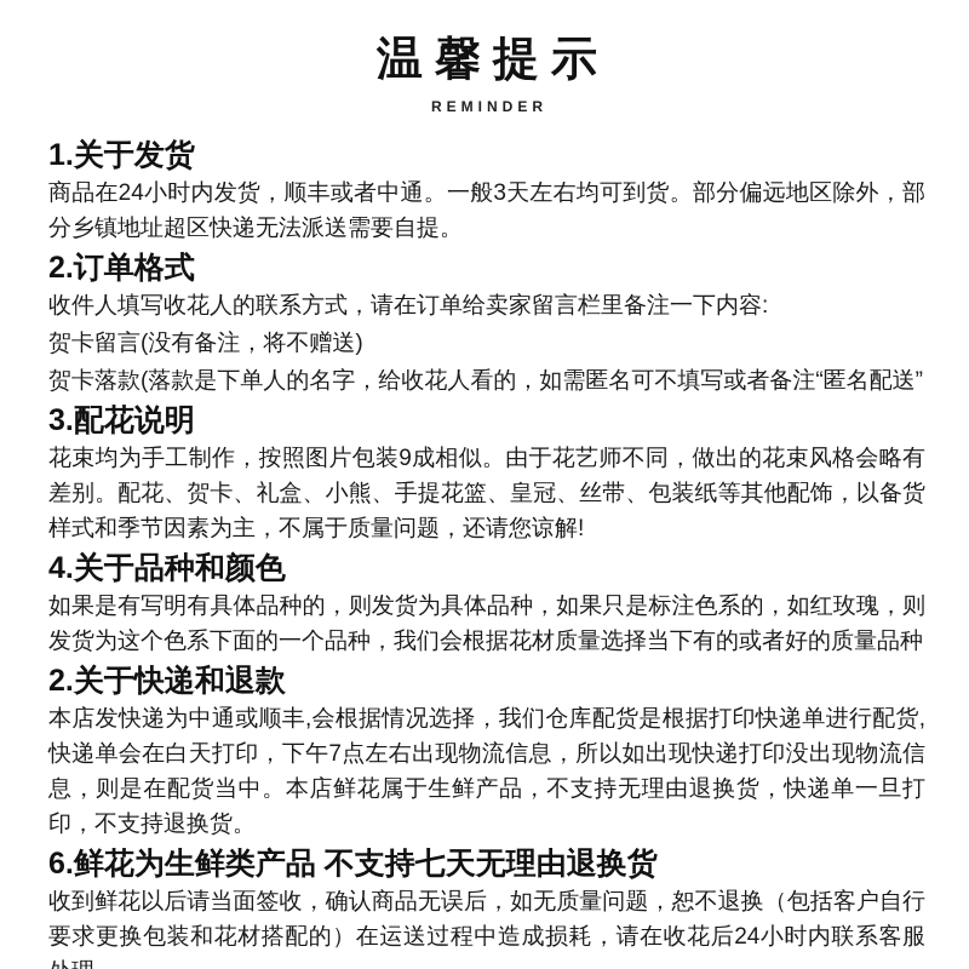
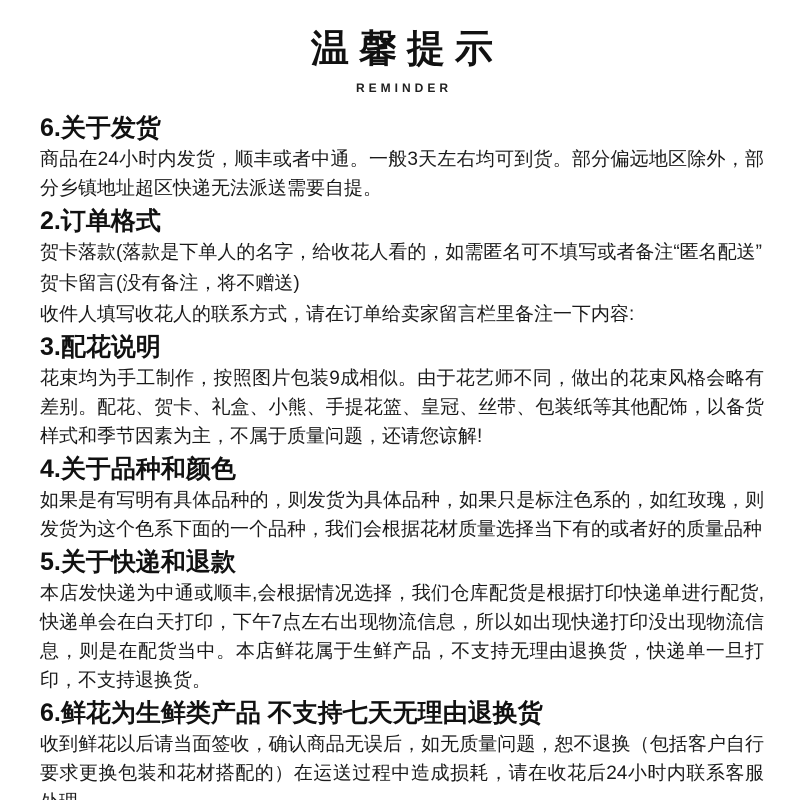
  温馨提示
  REMINDER
- 1.关于发货
+ 6.关于发货
  商品在24小时内发货，顺丰或者中通。一般3天左右均可到货。部分偏远地区除外，部分乡镇地址超区快递无法派送需要自提。
  2.订单格式
- 收件人填写收花人的联系方式，请在订单给卖家留言栏里备注一下内容:
+ 贺卡落款(落款是下单人的名字，给收花人看的，如需匿名可不填写或者备注“匿名配送”
  贺卡留言(没有备注，将不赠送)
- 贺卡落款(落款是下单人的名字，给收花人看的，如需匿名可不填写或者备注“匿名配送”
+ 收件人填写收花人的联系方式，请在订单给卖家留言栏里备注一下内容:
  3.配花说明
  花束均为手工制作，按照图片包装9成相似。由于花艺师不同，做出的花束风格会略有差别。配花、贺卡、礼盒、小熊、手提花篮、皇冠、丝带、包装纸等其他配饰，以备货样式和季节因素为主，不属于质量问题，还请您谅解!
  4.关于品种和颜色
  如果是有写明有具体品种的，则发货为具体品种，如果只是标注色系的，如红玫瑰，则发货为这个色系下面的一个品种，我们会根据花材质量选择当下有的或者好的质量品种
- 2.关于快递和退款
+ 5.关于快递和退款
  本店发快递为中通或顺丰,会根据情况选择，我们仓库配货是根据打印快递单进行配货,快递单会在白天打印，下午7点左右出现物流信息，所以如出现快递打印没出现物流信息，则是在配货当中。本店鲜花属于生鲜产品，不支持无理由退换货，快递单一旦打印，不支持退换货。
  6.鲜花为生鲜类产品 不支持七天无理由退换货
  收到鲜花以后请当面签收，确认商品无误后，如无质量问题，恕不退换（包括客户自行要求更换包装和花材搭配的）在运送过程中造成损耗，请在收花后24小时内联系客服
